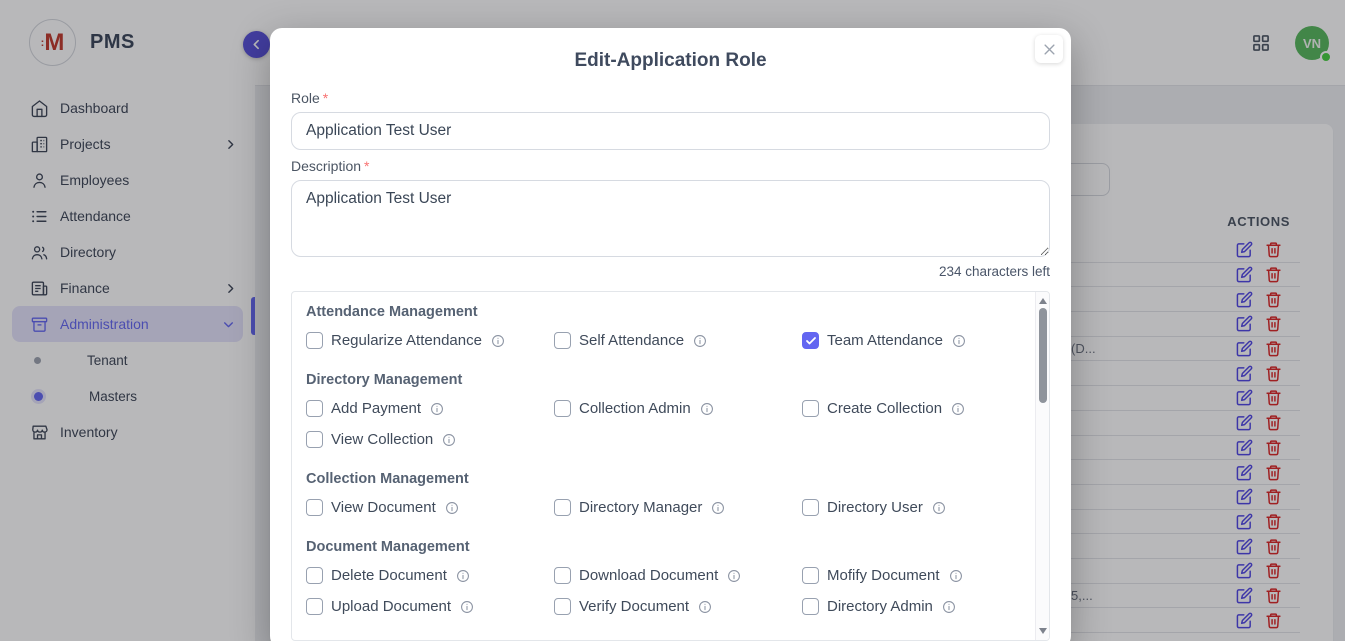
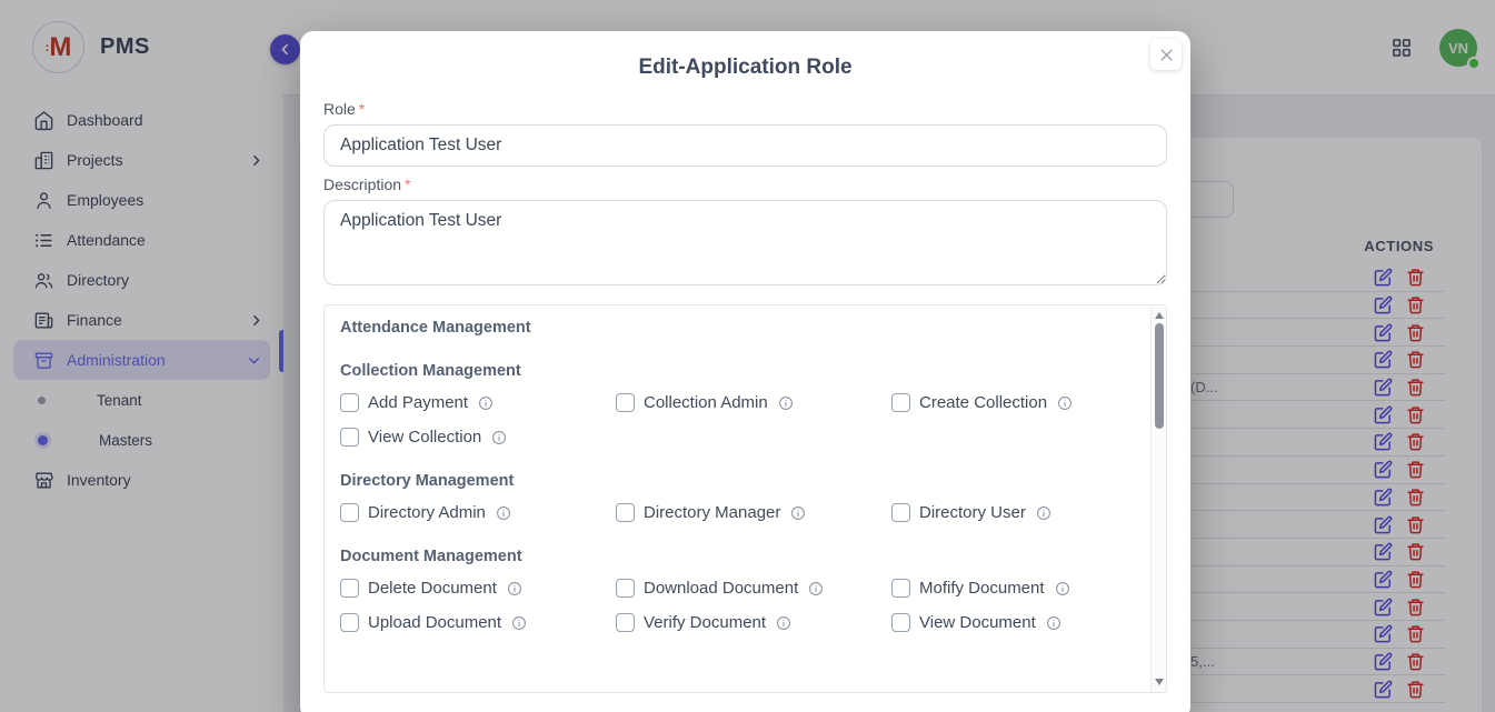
  :
  M
  PMS
  Dashboard
  Projects
  Employees
  Attendance
  Directory
  Finance
  Administration
  Tenant
  Masters
  Inventory
  VN
  ACTIONS
  (D...
  5,...
  Edit-Application Role
  Role *
  Application Test User
  Description *
  Application Test User
- 234 characters left
  Attendance Management
- Regularize Attendance
- Self Attendance
- Team Attendance
- Directory Management
+ Collection Management
  Add Payment
  Collection Admin
  Create Collection
  View Collection
- Collection Management
+ Directory Management
- View Document
+ Directory Admin
  Directory Manager
  Directory User
  Document Management
  Delete Document
  Download Document
  Mofify Document
  Upload Document
  Verify Document
- Directory Admin
+ View Document
